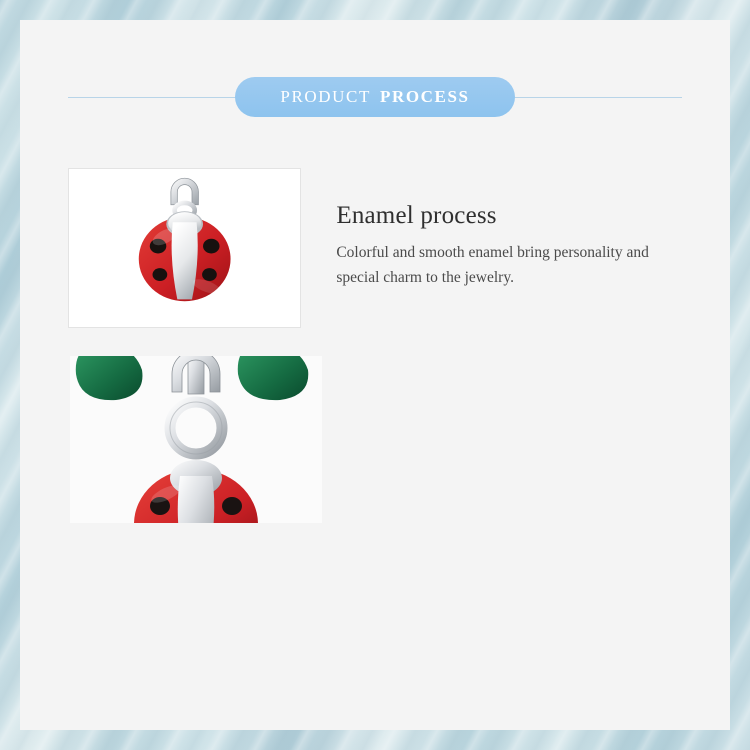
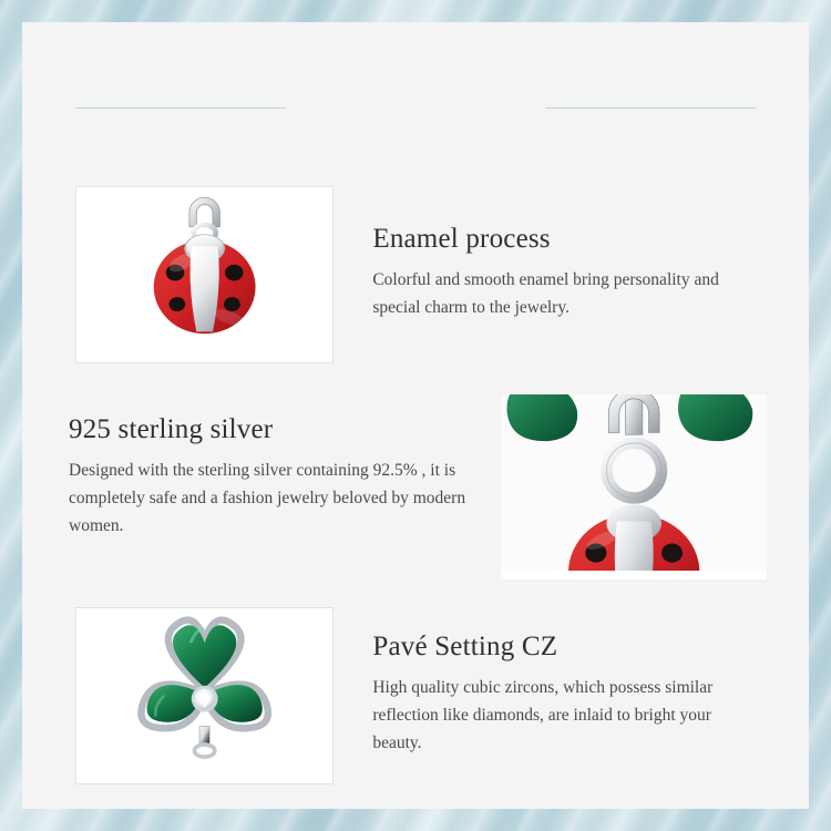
- PRODUCT
- PROCESS
  Enamel process
  Colorful and smooth enamel bring personality and special charm to the jewelry.
+ 925 sterling silver
+ Designed with the sterling silver containing 92.5% , it is completely safe and a fashion jewelry beloved by modern women.
+ Pavé Setting CZ
+ High quality cubic zircons, which possess similar reflection like diamonds, are inlaid to bright your beauty.
